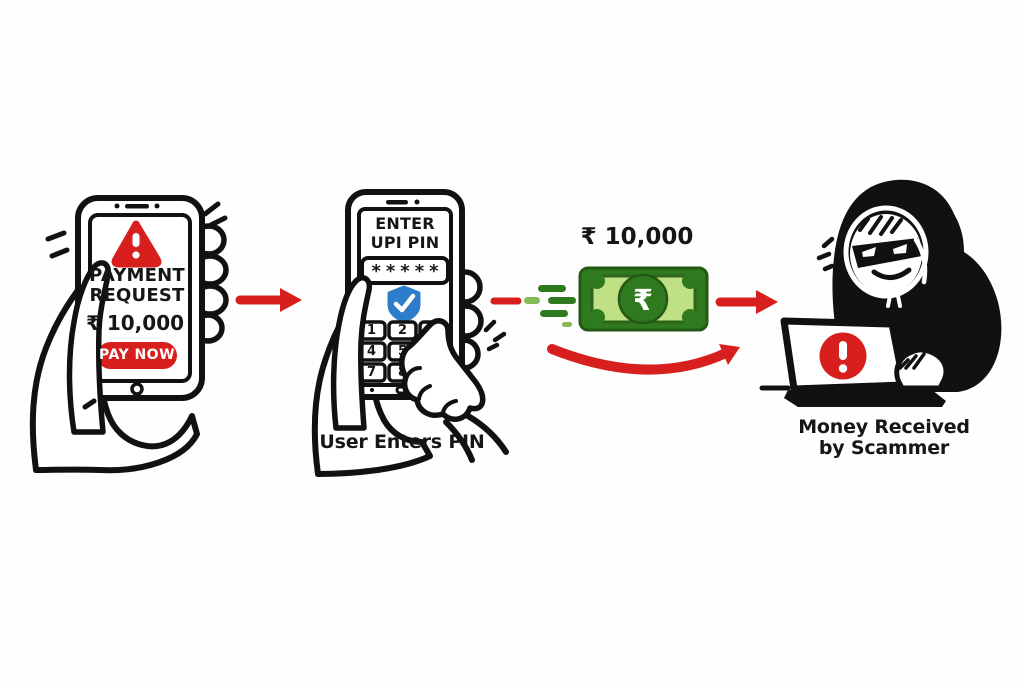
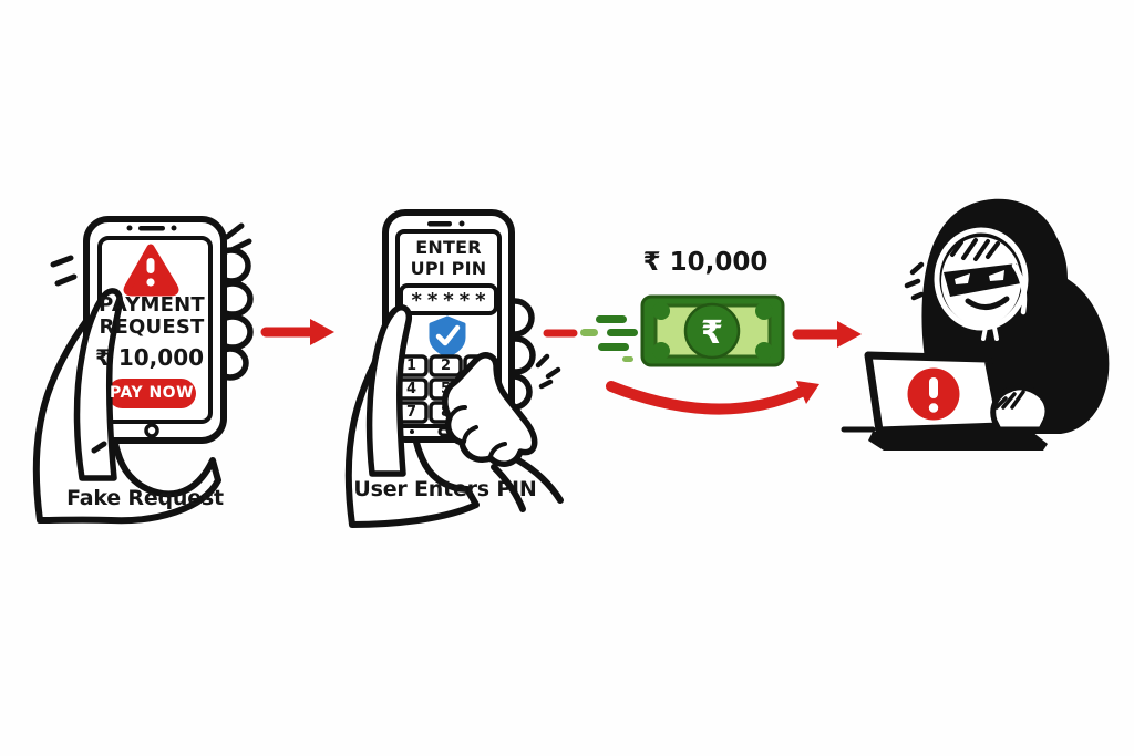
  PAYMENT
  REQUEST
  ₹ 10,000
  PAY NOW
+ Fake Request
  ENTER
  UPI PIN
  *****
  1
  2
  4
  7
  User Enters PN
  ₹ 10,000
  ₹
- Money Received
- by Scammer
